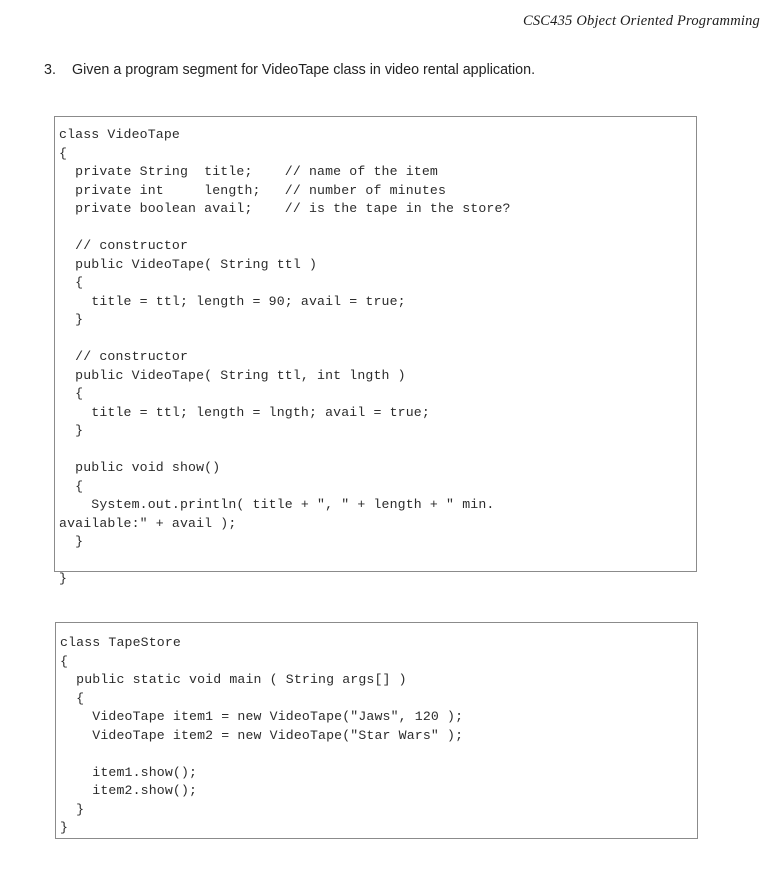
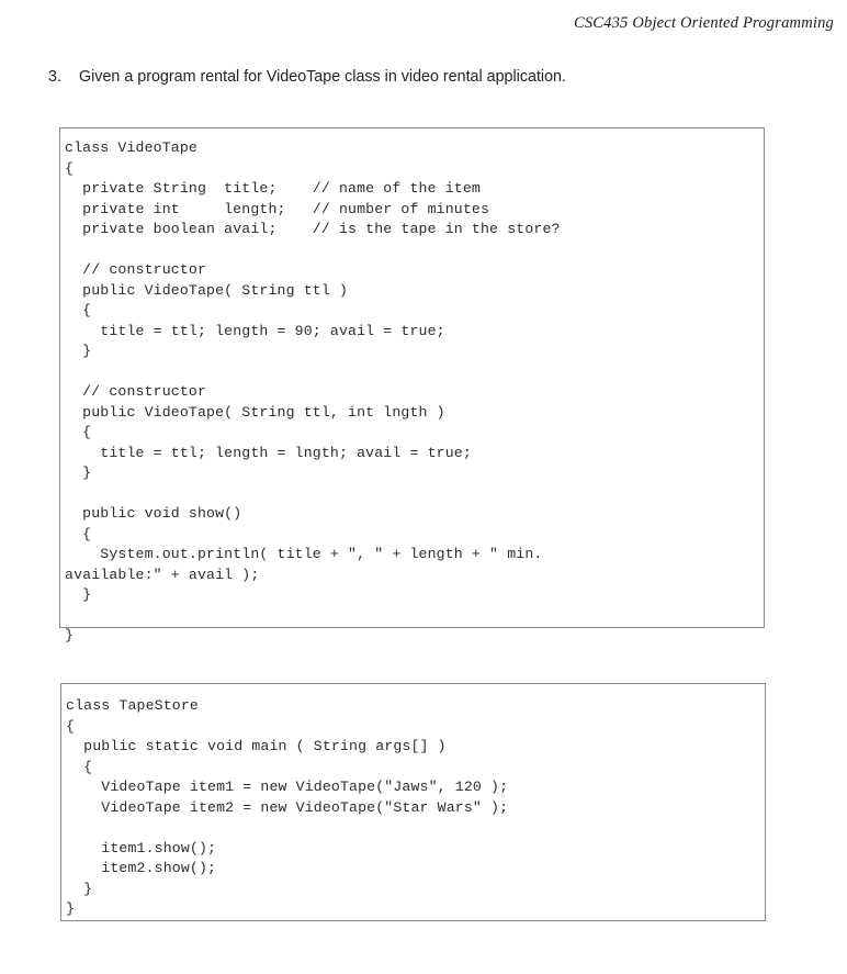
  CSC435 Object Oriented Programming
  3.
- Given a program segment for VideoTape class in video rental application.
+ Given a program rental for VideoTape class in video rental application.
  class VideoTape
  {
  private String title; // name of the item
  private int length; // number of minutes
  private boolean avail; // is the tape in the store?
  // constructor
  public VideoTape( String ttl )
  {
  title = ttl; length = 90; avail = true;
  }
  // constructor
  public VideoTape( String ttl, int lngth )
  {
  title = ttl; length = lngth; avail = true;
  }
  public void show()
  {
  System.out.println( title + ", " + length + " min.
  available:" + avail );
  }
  }
  class TapeStore
  {
  public static void main ( String args[] )
  {
  VideoTape item1 = new VideoTape("Jaws", 120 );
  VideoTape item2 = new VideoTape("Star Wars" );
  item1.show();
  item2.show();
  }
  }
